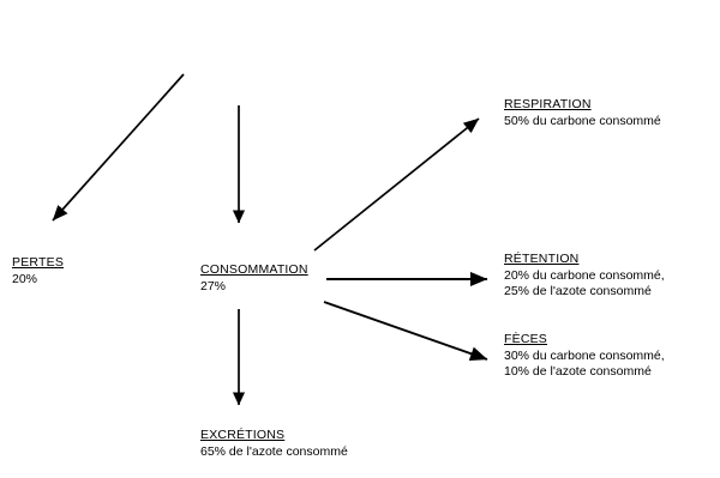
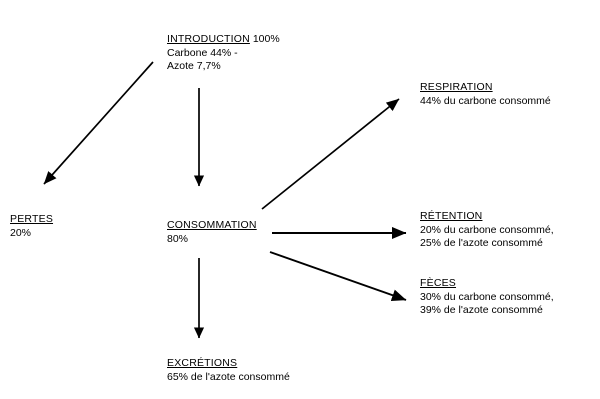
+ INTRODUCTION 100%
+ Carbone 44% -
+ Azote 7,7%
  PERTES
  20%
  CONSOMMATION
- 27%
+ 80%
  RESPIRATION
- 50% du carbone consommé
+ 44% du carbone consommé
  RÉTENTION
  20% du carbone consommé,
  25% de l'azote consommé
  FÈCES
  30% du carbone consommé,
- 10% de l'azote consommé
+ 39% de l'azote consommé
  EXCRÉTIONS
  65% de l'azote consommé
